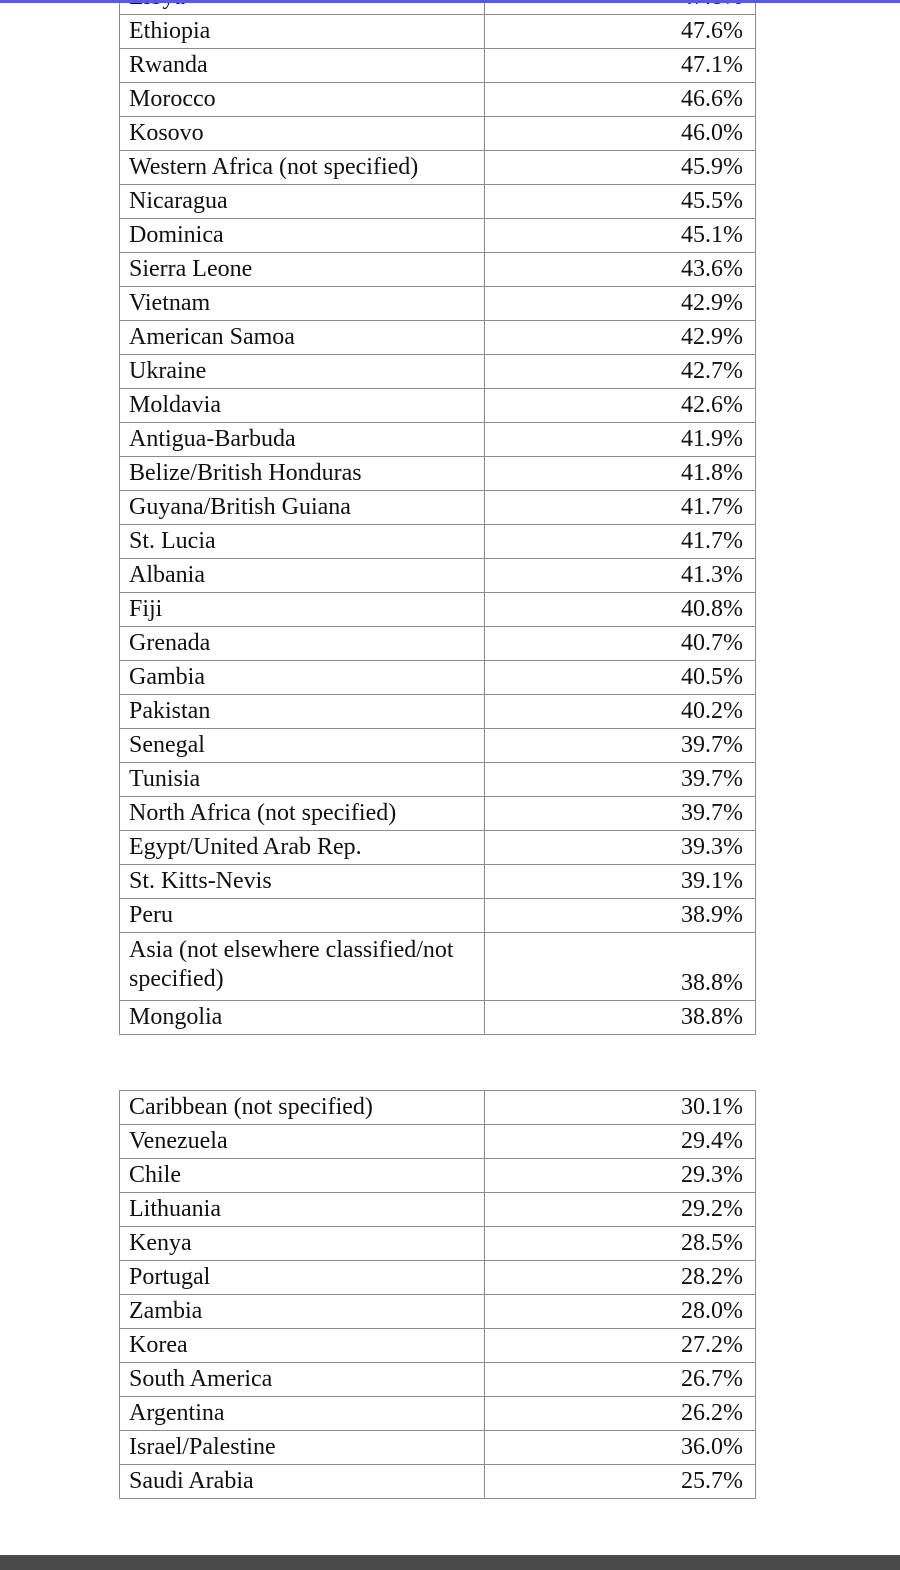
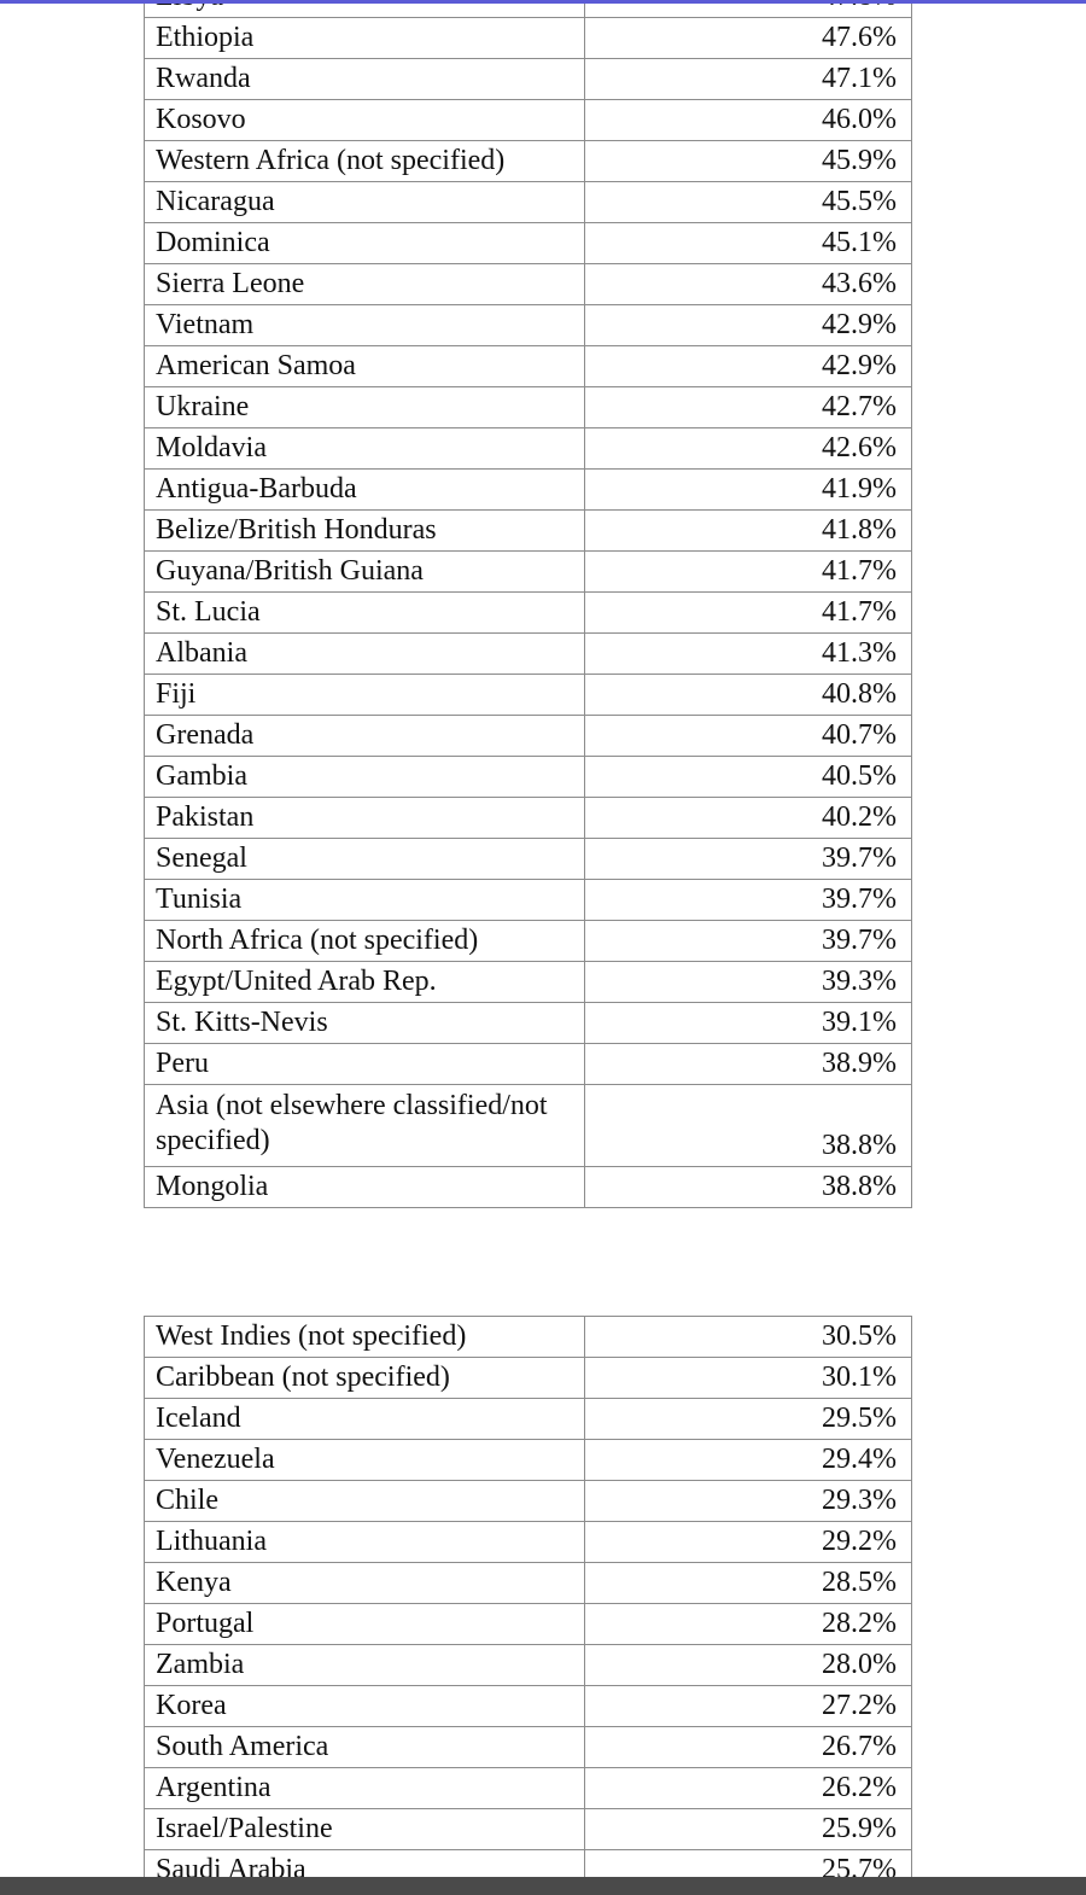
  Ethiopia	47.6%
  Rwanda	47.1%
- Morocco	46.6%
  Kosovo	46.0%
  Western Africa (not specified)	45.9%
  Nicaragua	45.5%
  Dominica	45.1%
  Sierra Leone	43.6%
  Vietnam	42.9%
  American Samoa	42.9%
  Ukraine	42.7%
  Moldavia	42.6%
  Antigua-Barbuda	41.9%
  Belize/British Honduras	41.8%
  Guyana/British Guiana	41.7%
  St. Lucia	41.7%
  Albania	41.3%
  Fiji	40.8%
  Grenada	40.7%
  Gambia	40.5%
  Pakistan	40.2%
  Senegal	39.7%
  Tunisia	39.7%
  North Africa (not specified)	39.7%
  Egypt/United Arab Rep.	39.3%
  St. Kitts-Nevis	39.1%
  Peru	38.9%
  Asia (not elsewhere classified/not specified)	38.8%
  Mongolia	38.8%
+ West Indies (not specified)	30.5%
  Caribbean (not specified)	30.1%
+ Iceland	29.5%
  Venezuela	29.4%
  Chile	29.3%
  Lithuania	29.2%
  Kenya	28.5%
  Portugal	28.2%
  Zambia	28.0%
  Korea	27.2%
  South America	26.7%
  Argentina	26.2%
- Israel/Palestine	36.0%
+ Israel/Palestine	25.9%
  Saudi Arabia	25.7%
